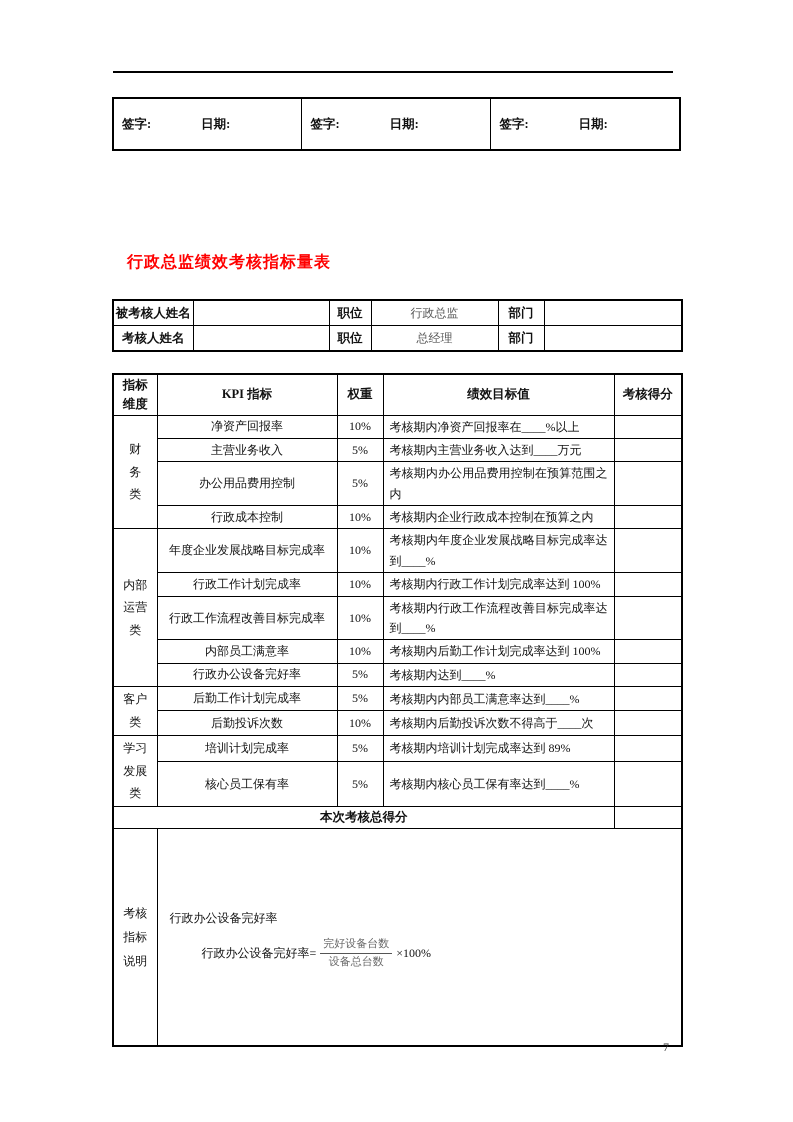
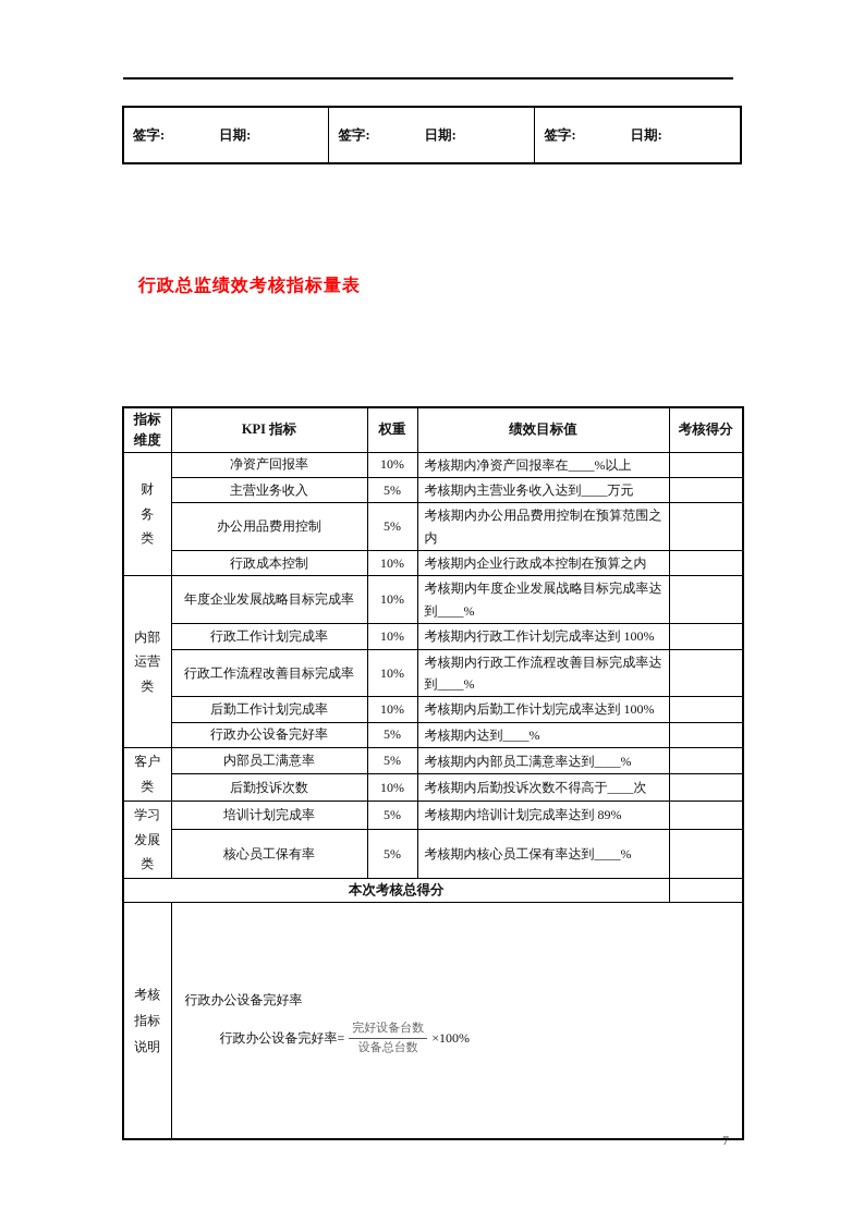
  签字: 日期:	签字: 日期:	签字: 日期:
  行政总监绩效考核指标量表
- 被考核人姓名		职位	行政总监	部门
- 考核人姓名		职位	总经理	部门
  指标 维度	KPI 指标	权重	绩效目标值	考核得分
  财 务 类	净资产回报率	10%	考核期内净资产回报率在____%以上
  主营业务收入	5%	考核期内主营业务收入达到____万元
  办公用品费用控制	5%	考核期内办公用品费用控制在预算范围之内
  行政成本控制	10%	考核期内企业行政成本控制在预算之内
  内部 运营 类	年度企业发展战略目标完成率	10%	考核期内年度企业发展战略目标完成率达到____%
  行政工作计划完成率	10%	考核期内行政工作计划完成率达到 100%
  行政工作流程改善目标完成率	10%	考核期内行政工作流程改善目标完成率达到____%
- 内部员工满意率	10%	考核期内后勤工作计划完成率达到 100%
+ 后勤工作计划完成率	10%	考核期内后勤工作计划完成率达到 100%
  行政办公设备完好率	5%	考核期内达到____%
- 客户 类	后勤工作计划完成率	5%	考核期内内部员工满意率达到____%
+ 客户 类	内部员工满意率	5%	考核期内内部员工满意率达到____%
  后勤投诉次数	10%	考核期内后勤投诉次数不得高于____次
  学习 发展 类	培训计划完成率	5%	考核期内培训计划完成率达到 89%
  核心员工保有率	5%	考核期内核心员工保有率达到____%
  本次考核总得分
  考核 指标 说明	行政办公设备完好率 行政办公设备完好率= 完好设备台数 设备总台数 ×100%
  7
